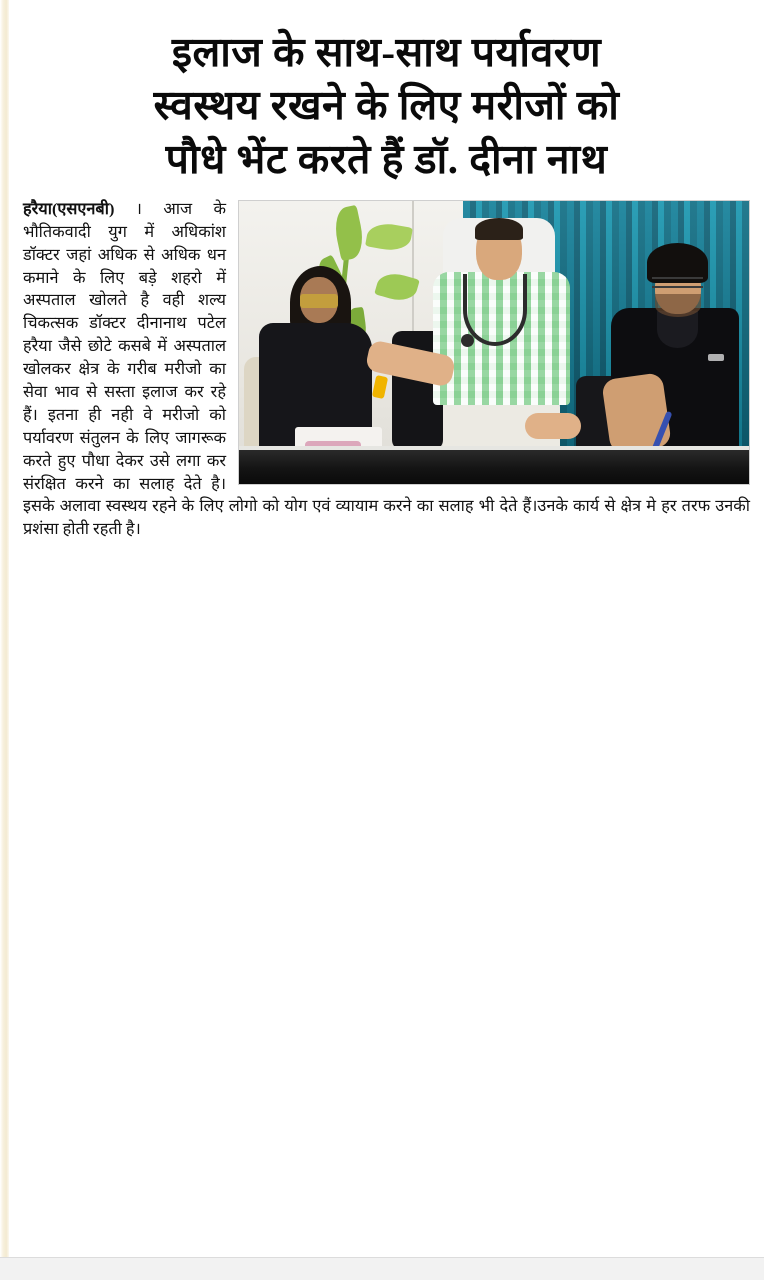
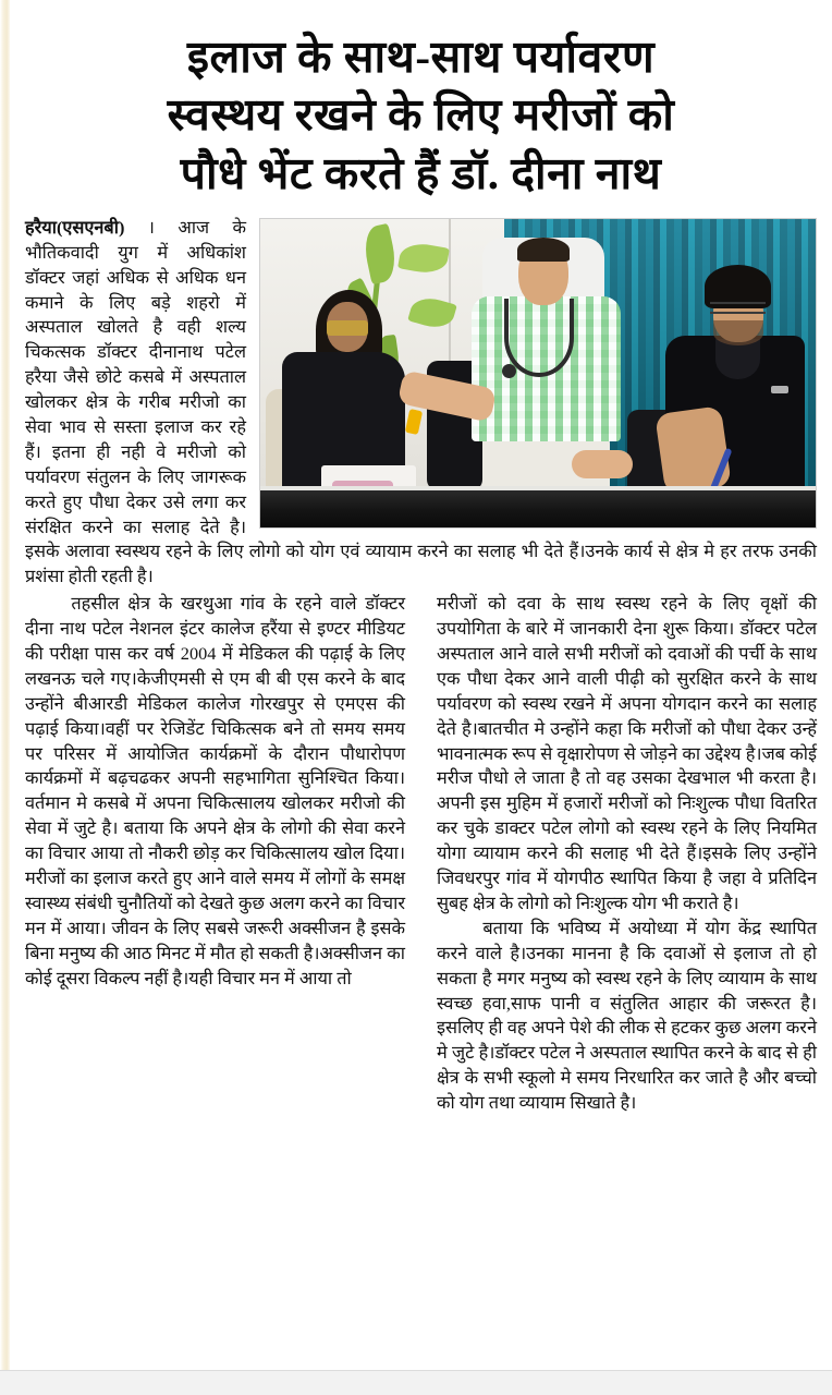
  इलाज के साथ-साथ पर्यावरण
  स्वस्थय रखने के लिए मरीजों को
  पौधे भेंट करते हैं डॉ. दीना नाथ
  हरैया(एसएनबी) । आज के भौतिकवादी युग में अधिकांश डॉक्टर जहां अधिक से अधिक धन कमाने के लिए बड़े शहरो में अस्पताल खोलते है वही शल्य चिकत्सक डॉक्टर दीनानाथ पटेल हरैया जैसे छोटे कसबे में अस्पताल खोलकर क्षेत्र के गरीब मरीजो का सेवा भाव से सस्ता इलाज कर रहे हैं। इतना ही नही वे मरीजो को पर्यावरण संतुलन के लिए जागरूक करते हुए पौधा देकर उसे लगा कर संरक्षित करने का सलाह देते है। इसके अलावा स्वस्थय रहने के लिए लोगो को योग एवं व्यायाम करने का सलाह भी देते हैं।उनके कार्य से क्षेत्र मे हर तरफ उनकी प्रशंसा होती रहती है।
+ तहसील क्षेत्र के खरथुआ गांव के रहने वाले डॉक्टर दीना नाथ पटेल नेशनल इंटर कालेज हरैंया से इण्टर मीडियट की परीक्षा पास कर वर्ष 2004 में मेडिकल की पढ़ाई के लिए लखनऊ चले गए।केजीएमसी से एम बी बी एस करने के बाद उन्होंने बीआरडी मेडिकल कालेज गोरखपुर से एमएस की पढ़ाई किया।वहीं पर रेजिडेंट चिकित्सक बने तो समय समय पर परिसर में आयोजित कार्यक्रमों के दौरान पौधारोपण कार्यक्रमों में बढ़चढकर अपनी सहभागिता सुनिश्चित किया।वर्तमान मे कसबे में अपना चिकित्सालय खोलकर मरीजो की सेवा में जुटे है। बताया कि अपने क्षेत्र के लोगो की सेवा करने का विचार आया तो नौकरी छोड़ कर चिकित्सालय खोल दिया।मरीजों का इलाज करते हुए आने वाले समय में लोगों के समक्ष स्वास्थ्य संबंधी चुनौतियों को देखते कुछ अलग करने का विचार मन में आया। जीवन के लिए सबसे जरूरी अक्सीजन है इसके बिना मनुष्य की आठ मिनट में मौत हो सकती है।अक्सीजन का कोई दूसरा विकल्प नहीं है।यही विचार मन में आया तो
+ मरीजों को दवा के साथ स्वस्थ रहने के लिए वृक्षों की उपयोगिता के बारे में जानकारी देना शुरू किया। डॉक्टर पटेल अस्पताल आने वाले सभी मरीजों को दवाओं की पर्ची के साथ एक पौधा देकर आने वाली पीढ़ी को सुरक्षित करने के साथ पर्यावरण को स्वस्थ रखने में अपना योगदान करने का सलाह देते है।बातचीत मे उन्होंने कहा कि मरीजों को पौधा देकर उन्हें भावनात्मक रूप से वृक्षारोपण से जोड़ने का उद्देश्य है।जब कोई मरीज पौधो ले जाता है तो वह उसका देखभाल भी करता है। अपनी इस मुहिम में हजारों मरीजों को निःशुल्क पौधा वितरित कर चुके डाक्टर पटेल लोगो को स्वस्थ रहने के लिए नियमित योगा व्यायाम करने की सलाह भी देते हैं।इसके लिए उन्होंने जिवधरपुर गांव में योगपीठ स्थापित किया है जहा वे प्रतिदिन सुबह क्षेत्र के लोगो को निःशुल्क योग भी कराते है।
+ बताया कि भविष्य में अयोध्या में योग केंद्र स्थापित करने वाले है।उनका मानना है कि दवाओं से इलाज तो हो सकता है मगर मनुष्य को स्वस्थ रहने के लिए व्यायाम के साथ स्वच्छ हवा,साफ पानी व संतुलित आहार की जरूरत है।इसलिए ही वह अपने पेशे की लीक से हटकर कुछ अलग करने मे जुटे है।डॉक्टर पटेल ने अस्पताल स्थापित करने के बाद से ही क्षेत्र के सभी स्कूलो मे समय निरधारित कर जाते है और बच्चो को योग तथा व्यायाम सिखाते है।
